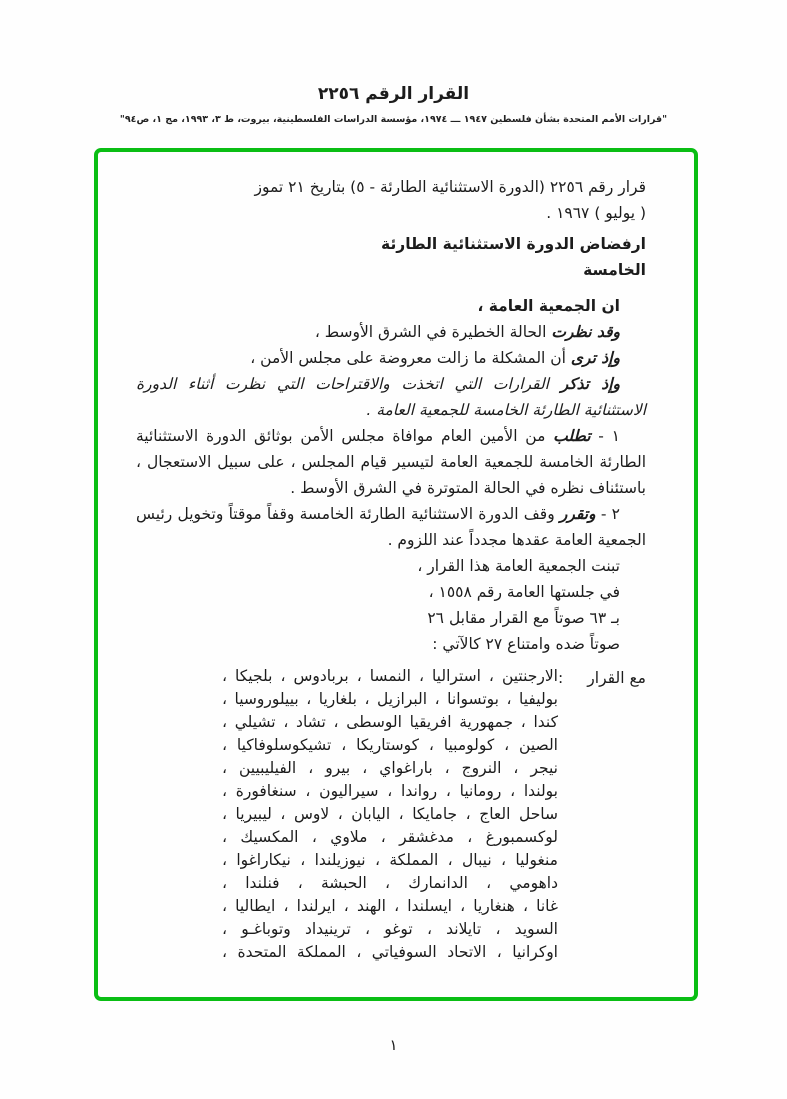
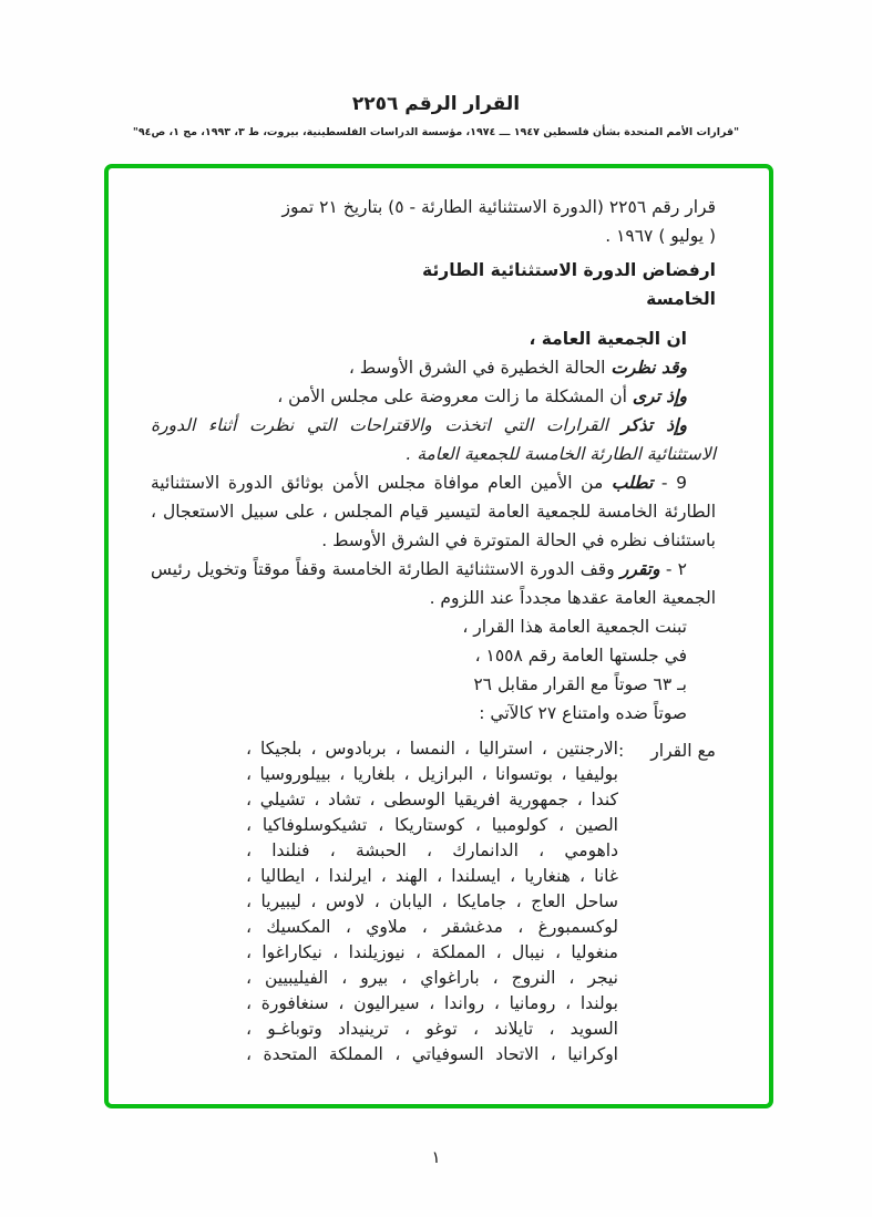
  القرار الرقم ٢٢٥٦
  "قرارات الأمم المتحدة بشأن فلسطين ١٩٤٧ ـــ ١٩٧٤، مؤسسة الدراسات الفلسطينية، بيروت، ط ٣، ١٩٩٣، مج ١، ص٩٤"
  قرار رقم ٢٢٥٦ (الدورة الاستثنائية الطارئة - ٥) بتاريخ ٢١ تموز
  ( يوليو ) ١٩٦٧ .
  ارفضاض الدورة الاستثنائية الطارئة
  الخامسة
  ان الجمعية العامة ،
  وقد نظرت الحالة الخطيرة في الشرق الأوسط ،
  وإذ ترى أن المشكلة ما زالت معروضة على مجلس الأمن ،
  وإذ تذكر القرارات التي اتخذت والاقتراحات التي نظرت أثناء الدورة الاستثنائية الطارئة الخامسة للجمعية العامة .
- ١ - تطلب من الأمين العام موافاة مجلس الأمن بوثائق الدورة الاستثنائية الطارئة الخامسة للجمعية العامة لتيسير قيام المجلس ، على سبيل الاستعجال ، باستئناف نظره في الحالة المتوترة في الشرق الأوسط .
+ 9 - تطلب من الأمين العام موافاة مجلس الأمن بوثائق الدورة الاستثنائية الطارئة الخامسة للجمعية العامة لتيسير قيام المجلس ، على سبيل الاستعجال ، باستئناف نظره في الحالة المتوترة في الشرق الأوسط .
  ٢ - وتقرر وقف الدورة الاستثنائية الطارئة الخامسة وقفاً موقتاً وتخويل رئيس الجمعية العامة عقدها مجدداً عند اللزوم .
  تبنت الجمعية العامة هذا القرار ،
  في جلستها العامة رقم ١٥٥٨ ،
  بـ ٦٣ صوتاً مع القرار مقابل ٢٦
  صوتاً ضده وامتناع ٢٧ كالآتي :
  مع القرار
  :
  الارجنتين ، استراليا ، النمسا ، بربادوس ، بلجيكا ،
  بوليفيا ، بوتسوانا ، البرازيل ، بلغاريا ، بييلوروسيا ،
  كندا ، جمهورية افريقيا الوسطى ، تشاد ، تشيلي ،
  الصين ، كولومبيا ، كوستاريكا ، تشيكوسلوفاكيا ،
- نيجر ، النروج ، باراغواي ، بيرو ، الفيليبيين ،
+ داهومي ، الدانمارك ، الحبشة ، فنلندا ،
- بولندا ، رومانيا ، رواندا ، سيراليون ، سنغافورة ،
+ غانا ، هنغاريا ، ايسلندا ، الهند ، ايرلندا ، ايطاليا ،
  ساحل العاج ، جامايكا ، اليابان ، لاوس ، ليبيريا ،
  لوكسمبورغ ، مدغشقر ، ملاوي ، المكسيك ،
  منغوليا ، نيبال ، المملكة ، نيوزيلندا ، نيكاراغوا ،
- داهومي ، الدانمارك ، الحبشة ، فنلندا ،
+ نيجر ، النروج ، باراغواي ، بيرو ، الفيليبيين ،
- غانا ، هنغاريا ، ايسلندا ، الهند ، ايرلندا ، ايطاليا ،
+ بولندا ، رومانيا ، رواندا ، سيراليون ، سنغافورة ،
  السويد ، تايلاند ، توغو ، ترينيداد وتوباغـو ،
  اوكرانيا ، الاتحاد السوفياتي ، المملكة المتحدة ،
  ١
